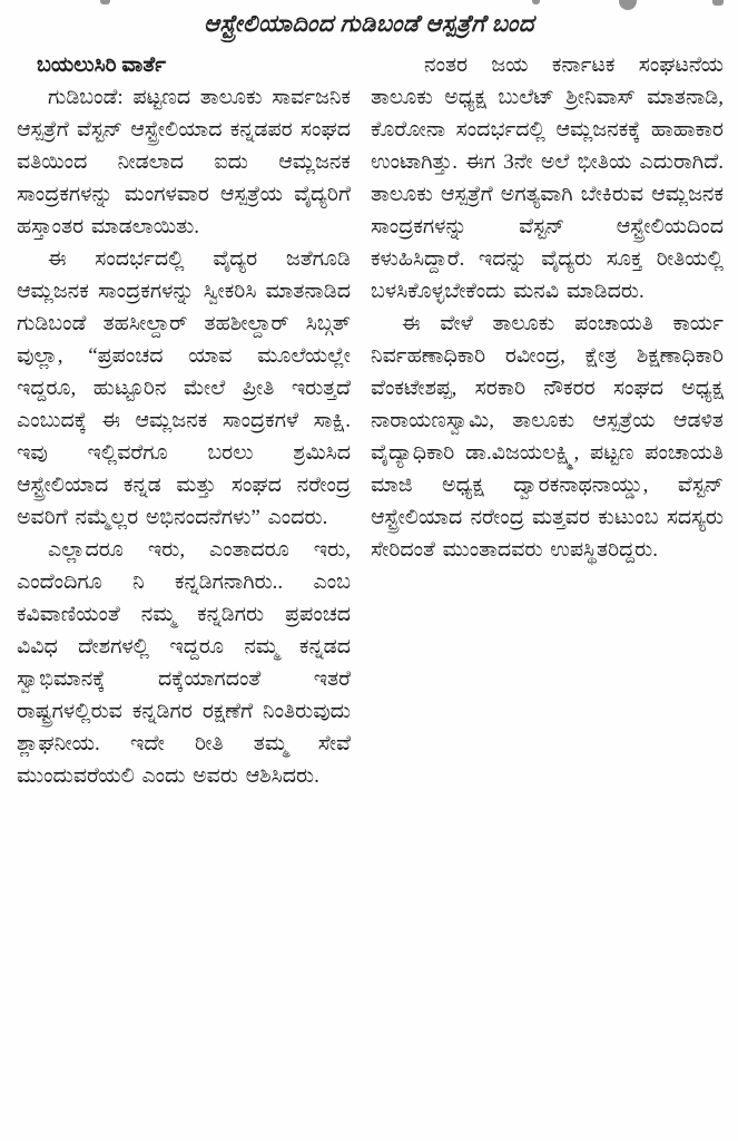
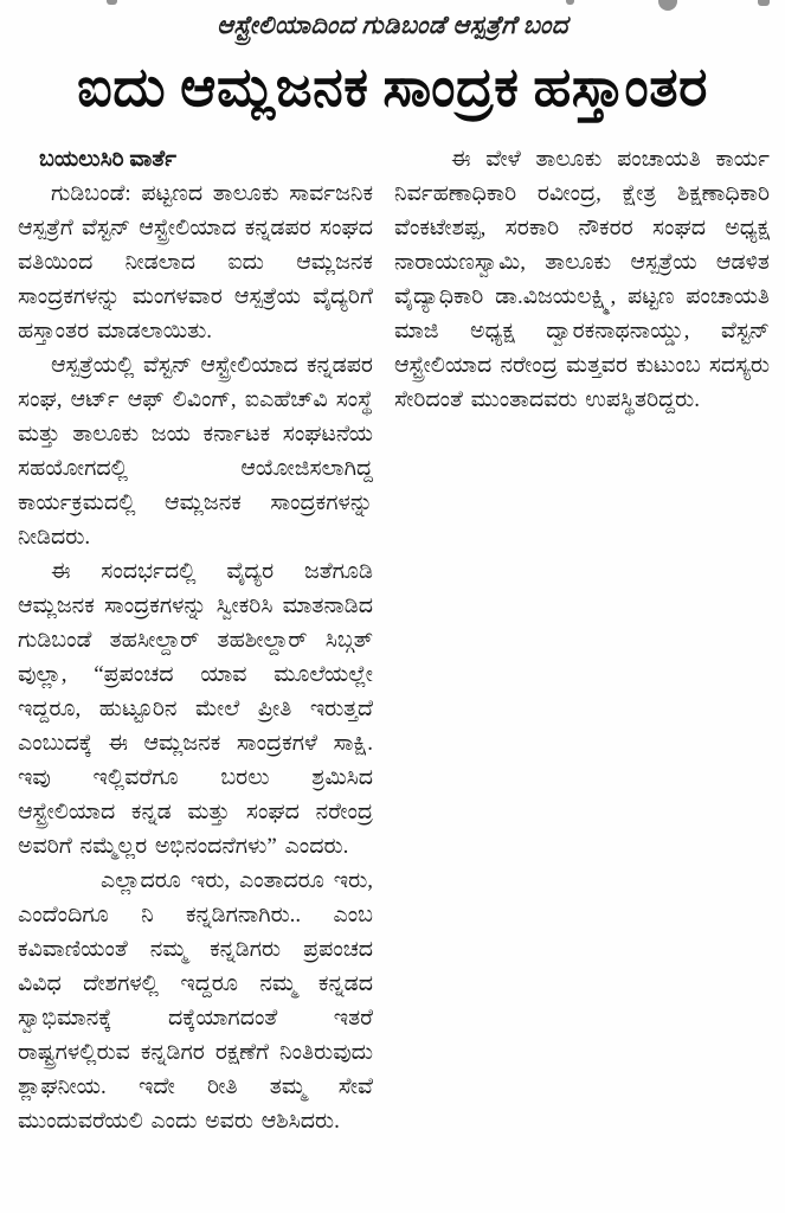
  ಆಸ್ಟ್ರೇಲಿಯಾದಿಂದ ಗುಡಿಬಂಡೆ ಆಸ್ಪತ್ರೆಗೆ ಬಂದ
+ ಐದು ಆಮ್ಲಜನಕ ಸಾಂದ್ರಕ ಹಸ್ತಾಂತರ
  ಬಯಲುಸಿರಿ ವಾರ್ತೆ
  ಗುಡಿಬಂಡೆ: ಪಟ್ಟಣದ ತಾಲೂಕು ಸಾರ್ವಜನಿಕ ಆಸ್ಪತ್ರೆಗೆ ವೆಸ್ಟನ್ ಆಸ್ಟ್ರೇಲಿಯಾದ ಕನ್ನಡಪರ ಸಂಘದ ವತಿಯಿಂದ ನೀಡಲಾದ ಐದು ಆಮ್ಲಜನಕ ಸಾಂದ್ರಕಗಳನ್ನು ಮಂಗಳವಾರ ಆಸ್ಪತ್ರೆಯ ವೈದ್ಯರಿಗೆ ಹಸ್ತಾಂತರ ಮಾಡಲಾಯಿತು.
+ ಆಸ್ಪತ್ರೆಯಲ್ಲಿ ವೆಸ್ಟನ್ ಆಸ್ಟ್ರೇಲಿಯಾದ ಕನ್ನಡಪರ ಸಂಘ, ಆರ್ಟ್ ಆಫ್ ಲಿವಿಂಗ್, ಐಎಹೆಚ್‌ವಿ ಸಂಸ್ಥೆ ಮತ್ತು ತಾಲೂಕು ಜಯ ಕರ್ನಾಟಕ ಸಂಘಟನೆಯ ಸಹಯೋಗದಲ್ಲಿ ಆಯೋಜಿಸಲಾಗಿದ್ದ ಕಾರ್ಯಕ್ರಮದಲ್ಲಿ ಆಮ್ಲಜನಕ ಸಾಂದ್ರಕಗಳನ್ನು ನೀಡಿದರು.
  ಈ ಸಂದರ್ಭದಲ್ಲಿ ವೈದ್ಯರ ಜತೆಗೂಡಿ ಆಮ್ಲಜನಕ ಸಾಂದ್ರಕಗಳನ್ನು ಸ್ವೀಕರಿಸಿ ಮಾತನಾಡಿದ ಗುಡಿಬಂಡೆ ತಹಸೀಲ್ದಾರ್ ತಹಶೀಲ್ದಾರ್ ಸಿಬ್ಗತ್ ವುಲ್ಲಾ, “ಪ್ರಪಂಚದ ಯಾವ ಮೂಲೆಯಲ್ಲೇ ಇದ್ದರೂ, ಹುಟ್ಟೂರಿನ ಮೇಲೆ ಪ್ರೀತಿ ಇರುತ್ತದೆ ಎಂಬುದಕ್ಕೆ ಈ ಆಮ್ಲಜನಕ ಸಾಂದ್ರಕಗಳೆ ಸಾಕ್ಷಿ. ಇವು ಇಲ್ಲಿವರೆಗೂ ಬರಲು ಶ್ರಮಿಸಿದ ಆಸ್ಟ್ರೇಲಿಯಾದ ಕನ್ನಡ ಮತ್ತು ಸಂಘದ ನರೇಂದ್ರ ಅವರಿಗೆ ನಮ್ಮೆಲ್ಲರ ಅಭಿನಂದನೆಗಳು” ಎಂದರು.
  ಎಲ್ಲಾದರೂ ಇರು, ಎಂತಾದರೂ ಇರು, ಎಂದೆಂದಿಗೂ ನಿ ಕನ್ನಡಿಗನಾಗಿರು.. ಎಂಬ ಕವಿವಾಣಿಯಂತೆ ನಮ್ಮ ಕನ್ನಡಿಗರು ಪ್ರಪಂಚದ ವಿವಿಧ ದೇಶಗಳಲ್ಲಿ ಇದ್ದರೂ ನಮ್ಮ ಕನ್ನಡದ ಸ್ವಾಭಿಮಾನಕ್ಕೆ ದಕ್ಕೆಯಾಗದಂತೆ ಇತರೆ ರಾಷ್ಟ್ರಗಳಲ್ಲಿರುವ ಕನ್ನಡಿಗರ ರಕ್ಷಣೆಗೆ ನಿಂತಿರುವುದು ಶ್ಲಾಘನೀಯ. ಇದೇ ರೀತಿ ತಮ್ಮ ಸೇವೆ ಮುಂದುವರೆಯಲಿ ಎಂದು ಅವರು ಆಶಿಸಿದರು.
- ನಂತರ ಜಯ ಕರ್ನಾಟಕ ಸಂಘಟನೆಯ ತಾಲೂಕು ಅಧ್ಯಕ್ಷ ಬುಲೆಟ್ ಶ್ರೀನಿವಾಸ್ ಮಾತನಾಡಿ, ಕೊರೋನಾ ಸಂದರ್ಭದಲ್ಲಿ ಆಮ್ಲಜನಕಕ್ಕೆ ಹಾಹಾಕಾರ ಉಂಟಾಗಿತ್ತು. ಈಗ 3ನೇ ಅಲೆ ಭೀತಿಯ ಎದುರಾಗಿದೆ. ತಾಲೂಕು ಆಸ್ಪತ್ರೆಗೆ ಅಗತ್ಯವಾಗಿ ಬೇಕಿರುವ ಆಮ್ಲಜನಕ ಸಾಂದ್ರಕಗಳನ್ನು ವೆಸ್ಟನ್ ಆಸ್ಟ್ರೇಲಿಯದಿಂದ ಕಳುಹಿಸಿದ್ದಾರೆ. ಇದನ್ನು ವೈದ್ಯರು ಸೂಕ್ತ ರೀತಿಯಲ್ಲಿ ಬಳಸಿಕೊಳ್ಳಬೇಕೆಂದು ಮನವಿ ಮಾಡಿದರು.
  ಈ ವೇಳೆ ತಾಲೂಕು ಪಂಚಾಯತಿ ಕಾರ್ಯ ನಿರ್ವಹಣಾಧಿಕಾರಿ ರವೀಂದ್ರ, ಕ್ಷೇತ್ರ ಶಿಕ್ಷಣಾಧಿಕಾರಿ ವೆಂಕಟೇಶಪ್ಪ, ಸರಕಾರಿ ನೌಕರರ ಸಂಘದ ಅಧ್ಯಕ್ಷ ನಾರಾಯಣಸ್ವಾಮಿ, ತಾಲೂಕು ಆಸ್ಪತ್ರೆಯ ಆಡಳಿತ ವೈದ್ಯಾಧಿಕಾರಿ ಡಾ.ವಿಜಯಲಕ್ಷ್ಮಿ, ಪಟ್ಟಣ ಪಂಚಾಯತಿ ಮಾಜಿ ಅಧ್ಯಕ್ಷ ದ್ವಾರಕನಾಥನಾಯ್ಡು, ವೆಸ್ಟನ್ ಆಸ್ಟ್ರೇಲಿಯಾದ ನರೇಂದ್ರ ಮತ್ತವರ ಕುಟುಂಬ ಸದಸ್ಯರು ಸೇರಿದಂತೆ ಮುಂತಾದವರು ಉಪಸ್ಥಿತರಿದ್ದರು.
